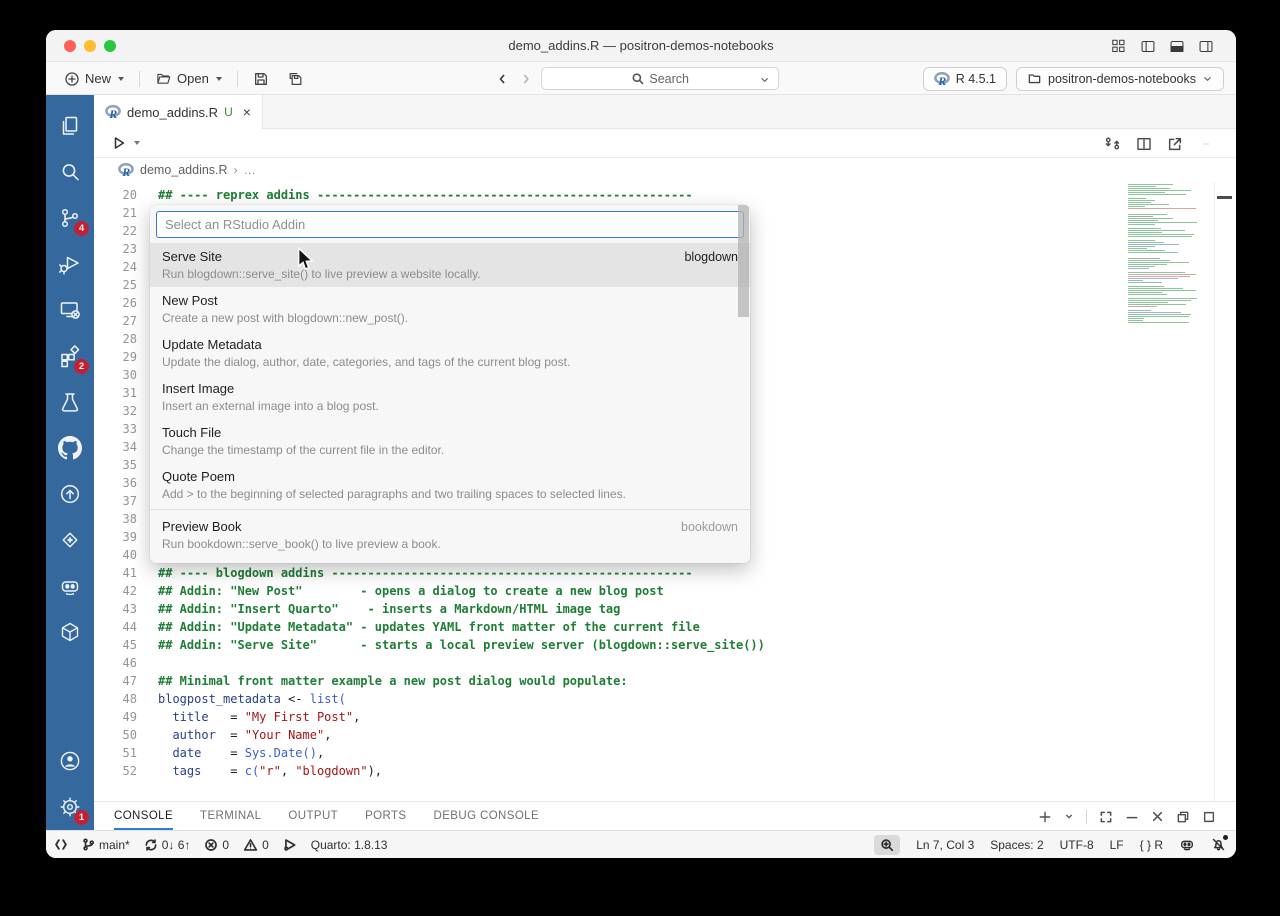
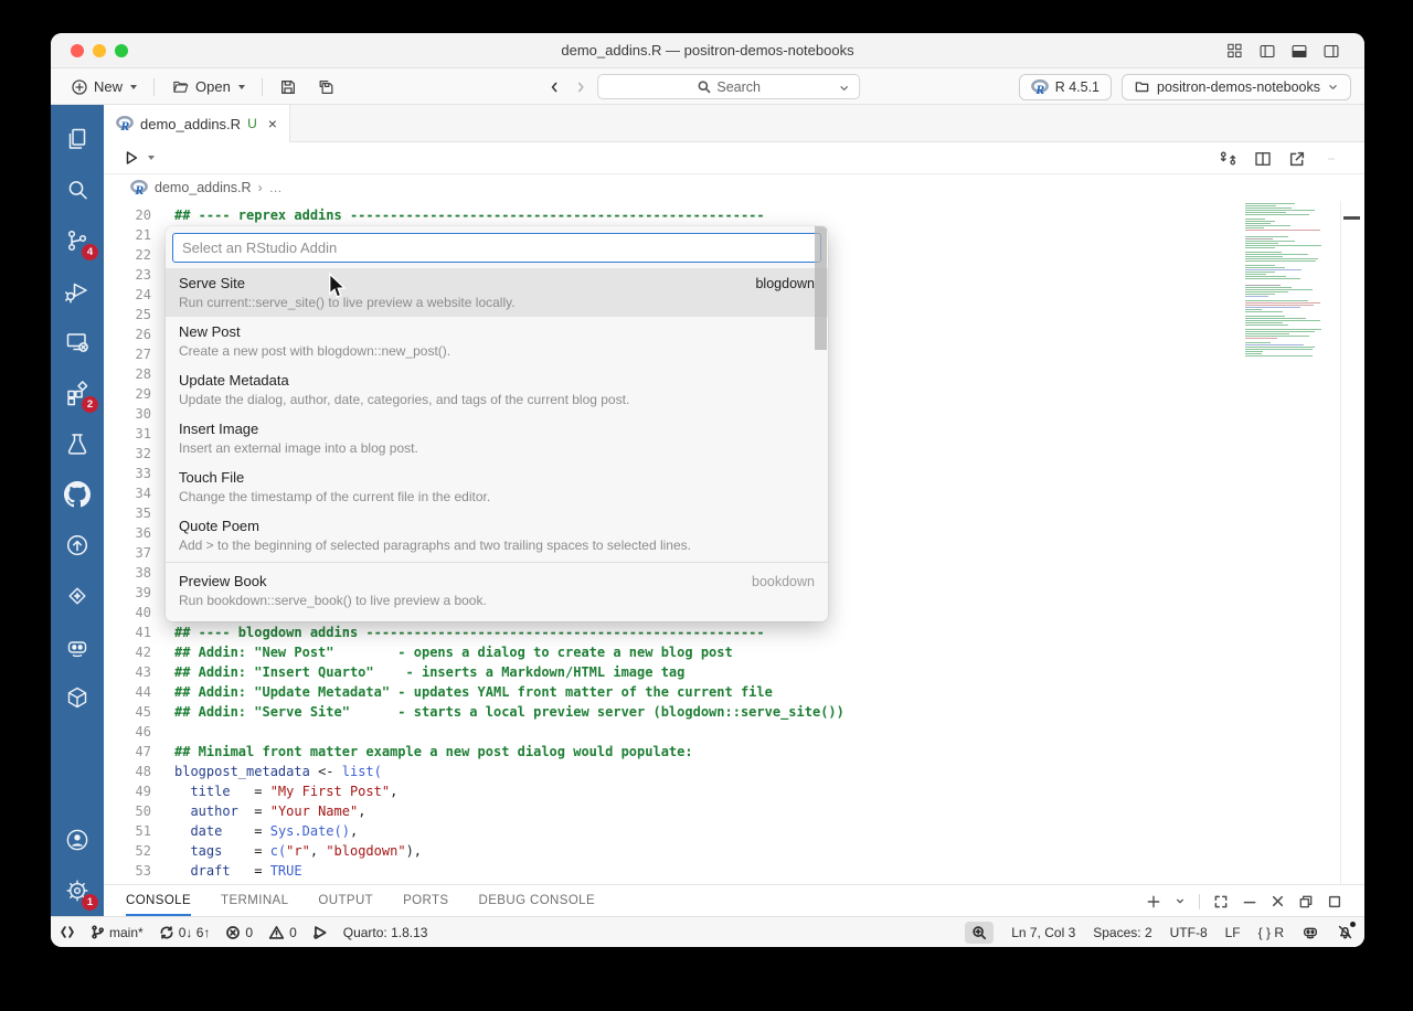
  demo_addins.R — positron-demos-notebooks
  New
  Open
  Search
  R
  R 4.5.1
  positron-demos-notebooks
  4
  2
  1
  R
  demo_addins.R
  U
  ×
  R
  demo_addins.R
  ›
  …
  20
  ## ---- reprex addins ----------------------------------------------------
  21
  22
  23
  24
  25
  26
  27
  28
  29
  30
  31
  32
  33
  34
  35
  36
  37
  38
  39
  40
  41
  ## ---- blogdown addins --------------------------------------------------
  42
  ## Addin: "New Post" - opens a dialog to create a new blog post
  43
  ## Addin: "Insert Quarto" - inserts a Markdown/HTML image tag
  44
  ## Addin: "Update Metadata" - updates YAML front matter of the current file
  45
  ## Addin: "Serve Site" - starts a local preview server (blogdown::serve_site())
  46
  47
  ## Minimal front matter example a new post dialog would populate:
  48
  blogpost_metadata <- list(
  49
  title = "My First Post",
  50
  author = "Your Name",
  51
  date = Sys.Date(),
  52
  tags = c("r", "blogdown"),
+ 53
+ draft = TRUE
  Select an RStudio Addin
  Serve Site
  blogdown
- Run blogdown::serve_site() to live preview a website locally.
+ Run current::serve_site() to live preview a website locally.
  New Post
  Create a new post with blogdown::new_post().
  Update Metadata
  Update the dialog, author, date, categories, and tags of the current blog post.
  Insert Image
  Insert an external image into a blog post.
  Touch File
  Change the timestamp of the current file in the editor.
  Quote Poem
  Add > to the beginning of selected paragraphs and two trailing spaces to selected lines.
  Preview Book
  bookdown
  Run bookdown::serve_book() to live preview a book.
  CONSOLE
  TERMINAL
  OUTPUT
  PORTS
  DEBUG CONSOLE
  main*
  0↓ 6↑
  0
  0
  Quarto: 1.8.13
  Ln 7, Col 3
  Spaces: 2
  UTF-8
  LF
  { } R
